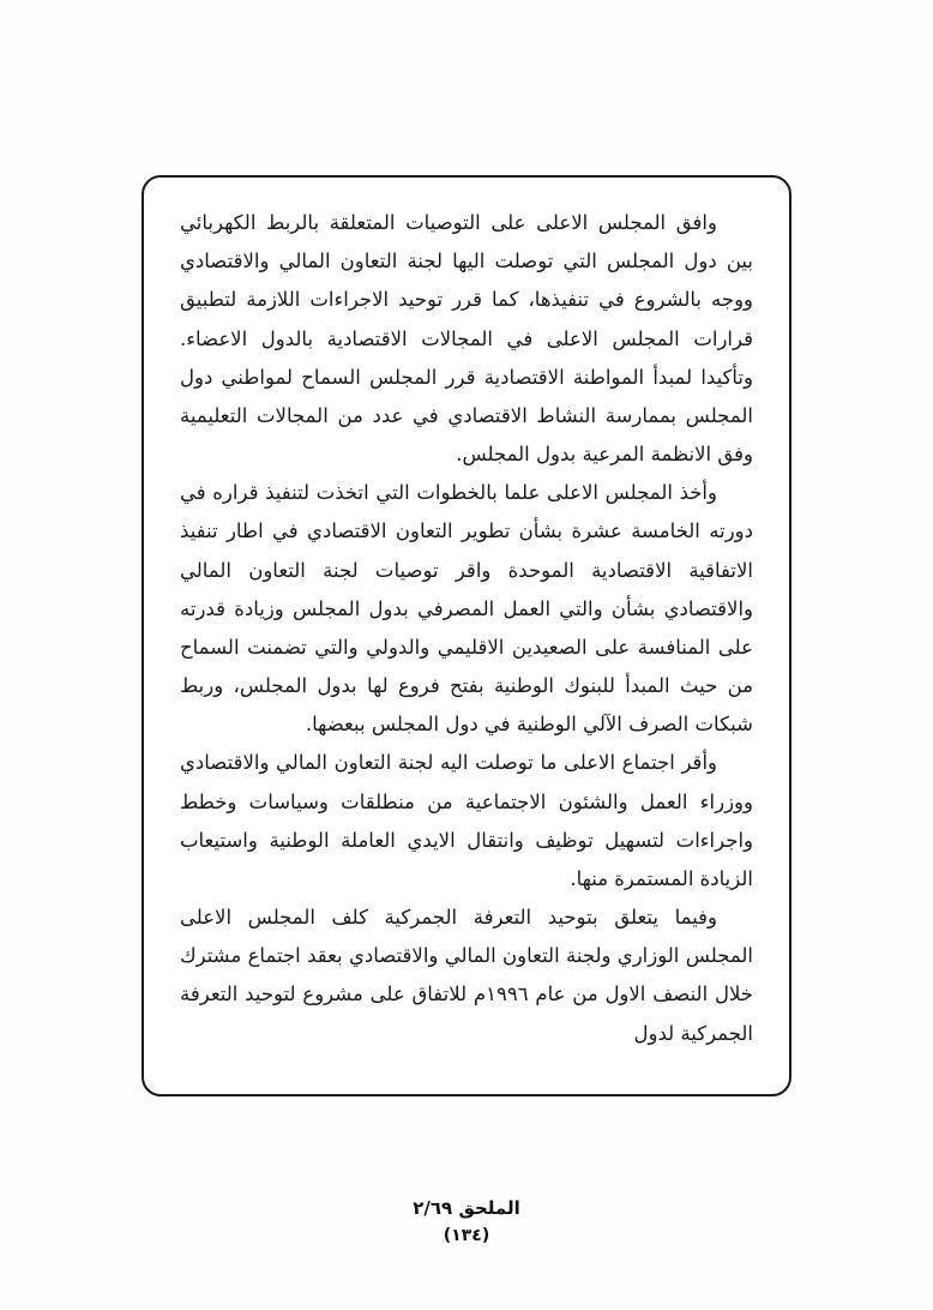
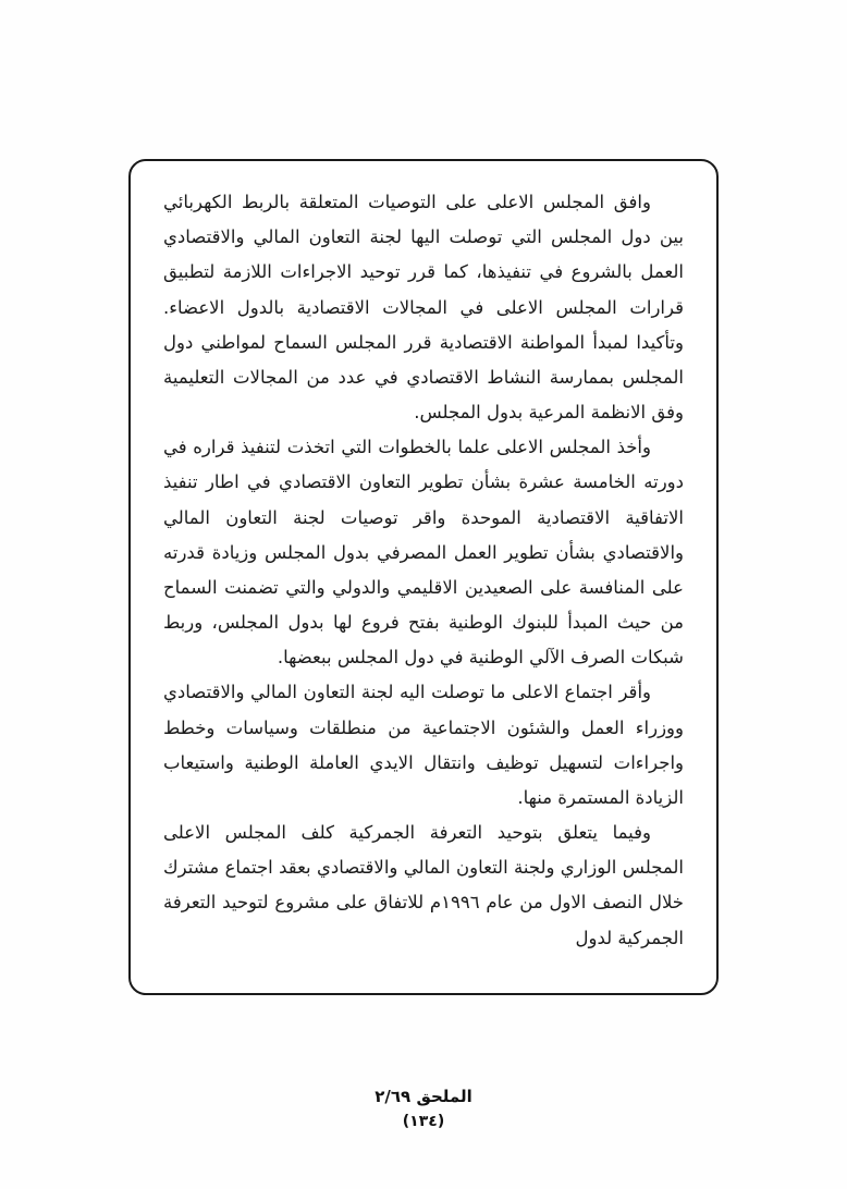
- وافق المجلس الاعلى على التوصيات المتعلقة بالربط الكهربائي بين دول المجلس التي توصلت اليها لجنة التعاون المالي والاقتصادي ووجه بالشروع في تنفيذها، كما قرر توحيد الاجراءات اللازمة لتطبيق قرارات المجلس الاعلى في المجالات الاقتصادية بالدول الاعضاء. وتأكيدا لمبدأ المواطنة الاقتصادية قرر المجلس السماح لمواطني دول المجلس بممارسة النشاط الاقتصادي في عدد من المجالات التعليمية وفق الانظمة المرعية بدول المجلس.
+ وافق المجلس الاعلى على التوصيات المتعلقة بالربط الكهربائي بين دول المجلس التي توصلت اليها لجنة التعاون المالي والاقتصادي العمل بالشروع في تنفيذها، كما قرر توحيد الاجراءات اللازمة لتطبيق قرارات المجلس الاعلى في المجالات الاقتصادية بالدول الاعضاء. وتأكيدا لمبدأ المواطنة الاقتصادية قرر المجلس السماح لمواطني دول المجلس بممارسة النشاط الاقتصادي في عدد من المجالات التعليمية وفق الانظمة المرعية بدول المجلس.
- وأخذ المجلس الاعلى علما بالخطوات التي اتخذت لتنفيذ قراره في دورته الخامسة عشرة بشأن تطوير التعاون الاقتصادي في اطار تنفيذ الاتفاقية الاقتصادية الموحدة واقر توصيات لجنة التعاون المالي والاقتصادي بشأن والتي العمل المصرفي بدول المجلس وزيادة قدرته على المنافسة على الصعيدين الاقليمي والدولي والتي تضمنت السماح من حيث المبدأ للبنوك الوطنية بفتح فروع لها بدول المجلس، وربط شبكات الصرف الآلي الوطنية في دول المجلس ببعضها.
+ وأخذ المجلس الاعلى علما بالخطوات التي اتخذت لتنفيذ قراره في دورته الخامسة عشرة بشأن تطوير التعاون الاقتصادي في اطار تنفيذ الاتفاقية الاقتصادية الموحدة واقر توصيات لجنة التعاون المالي والاقتصادي بشأن تطوير العمل المصرفي بدول المجلس وزيادة قدرته على المنافسة على الصعيدين الاقليمي والدولي والتي تضمنت السماح من حيث المبدأ للبنوك الوطنية بفتح فروع لها بدول المجلس، وربط شبكات الصرف الآلي الوطنية في دول المجلس ببعضها.
  وأقر اجتماع الاعلى ما توصلت اليه لجنة التعاون المالي والاقتصادي ووزراء العمل والشئون الاجتماعية من منطلقات وسياسات وخطط واجراءات لتسهيل توظيف وانتقال الايدي العاملة الوطنية واستيعاب الزيادة المستمرة منها.
  وفيما يتعلق بتوحيد التعرفة الجمركية كلف المجلس الاعلى المجلس الوزاري ولجنة التعاون المالي والاقتصادي بعقد اجتماع مشترك خلال النصف الاول من عام ١٩٩٦م للاتفاق على مشروع لتوحيد التعرفة الجمركية لدول
  الملحق ٢/٦٩
  (١٣٤)
